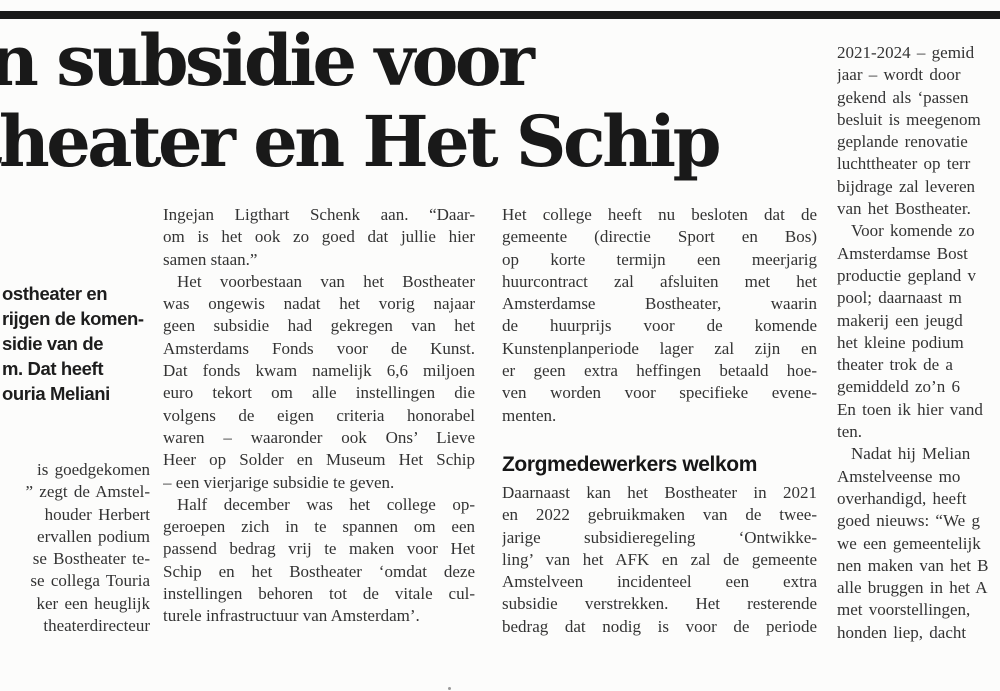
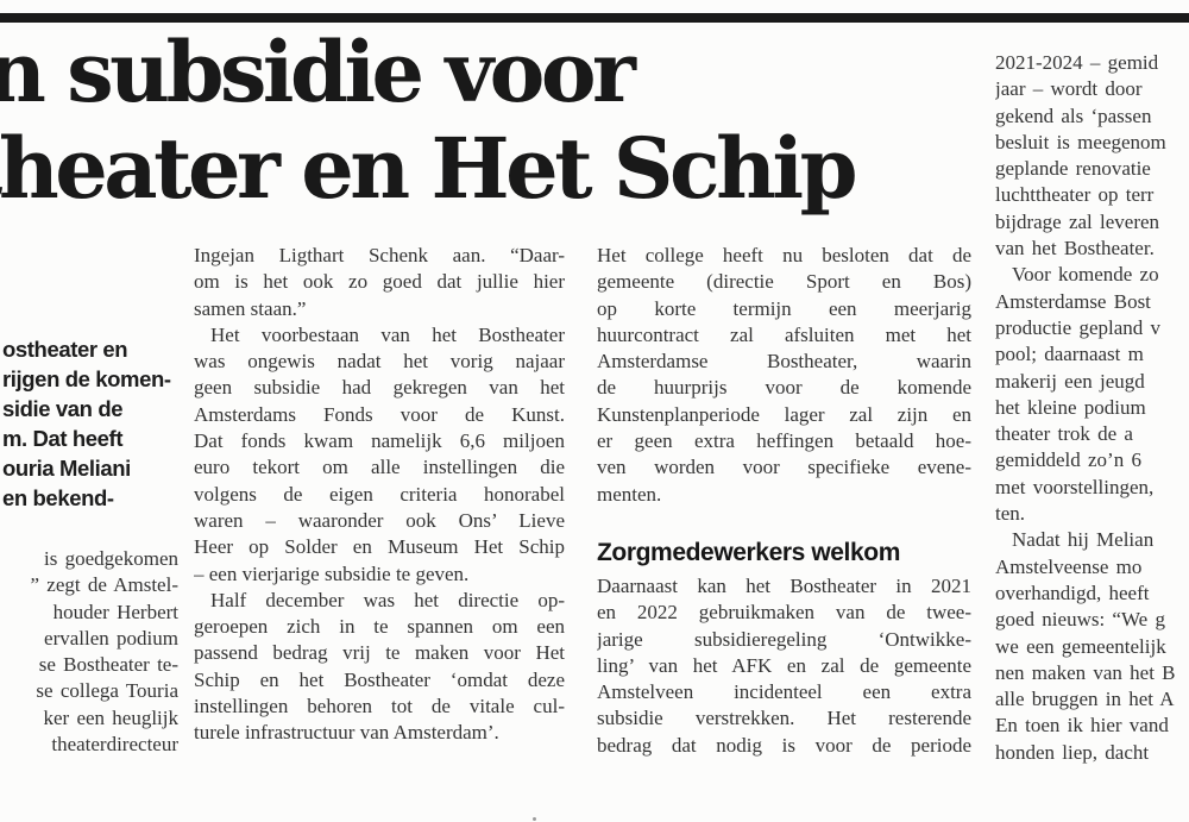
  n subsidie voor
  heater en Het Schip
  ostheater en
  rijgen de komen-
  sidie van de
  m. Dat heeft
  ouria Meliani
+ en bekend-
  is goedgekomen
  ” zegt de Amstel-
  houder Herbert
  ervallen podium
  se Bostheater te-
  se collega Touria
  ker een heuglijk
  theaterdirecteur
  Ingejan Ligthart Schenk aan. “Daar-
  om is het ook zo goed dat jullie hier
  samen staan.”
  Het voorbestaan van het Bostheater
  was ongewis nadat het vorig najaar
  geen subsidie had gekregen van het
  Amsterdams Fonds voor de Kunst.
  Dat fonds kwam namelijk 6,6 miljoen
  euro tekort om alle instellingen die
  volgens de eigen criteria honorabel
  waren – waaronder ook Ons’ Lieve
  Heer op Solder en Museum Het Schip
  – een vierjarige subsidie te geven.
- Half december was het college op-
+ Half december was het directie op-
  geroepen zich in te spannen om een
  passend bedrag vrij te maken voor Het
  Schip en het Bostheater ‘omdat deze
  instellingen behoren tot de vitale cul-
  turele infrastructuur van Amsterdam’.
  Het college heeft nu besloten dat de
  gemeente (directie Sport en Bos)
  op korte termijn een meerjarig
  huurcontract zal afsluiten met het
  Amsterdamse Bostheater, waarin
  de huurprijs voor de komende
  Kunstenplanperiode lager zal zijn en
  er geen extra heffingen betaald hoe-
  ven worden voor specifieke evene-
  menten.
  Zorgmedewerkers welkom
  Daarnaast kan het Bostheater in 2021
  en 2022 gebruikmaken van de twee-
  jarige subsidieregeling ‘Ontwikke-
  ling’ van het AFK en zal de gemeente
  Amstelveen incidenteel een extra
  subsidie verstrekken. Het resterende
  bedrag dat nodig is voor de periode
  2021-2024 – gemid
  jaar – wordt door
  gekend als ‘passen
  besluit is meegenom
  geplande renovatie
  luchttheater op terr
  bijdrage zal leveren
  van het Bostheater.
  Voor komende zo
  Amsterdamse Bost
  productie gepland v
  pool; daarnaast m
  makerij een jeugd
  het kleine podium
  theater trok de a
  gemiddeld zo’n 6
- En toen ik hier vand
+ met voorstellingen,
  ten.
  Nadat hij Melian
  Amstelveense mo
  overhandigd, heeft
  goed nieuws: “We g
  we een gemeentelijk
  nen maken van het B
  alle bruggen in het A
- met voorstellingen,
+ En toen ik hier vand
  honden liep, dacht
